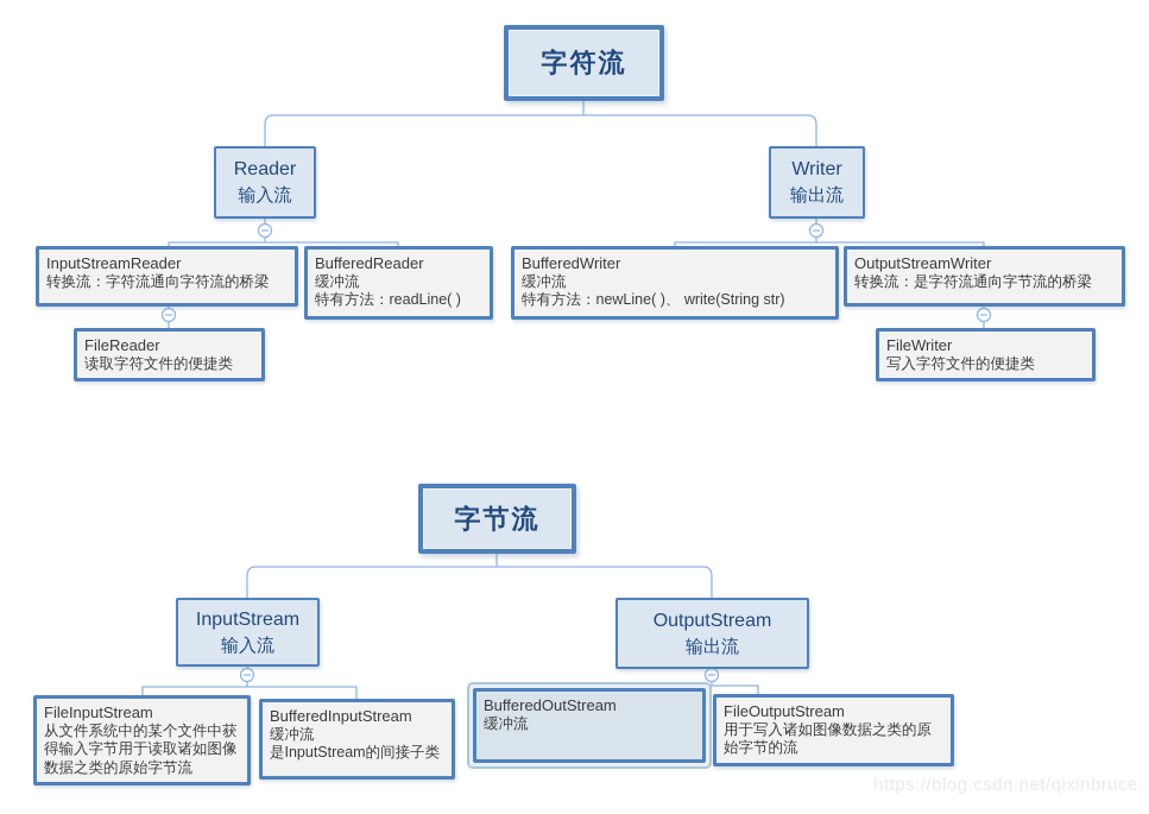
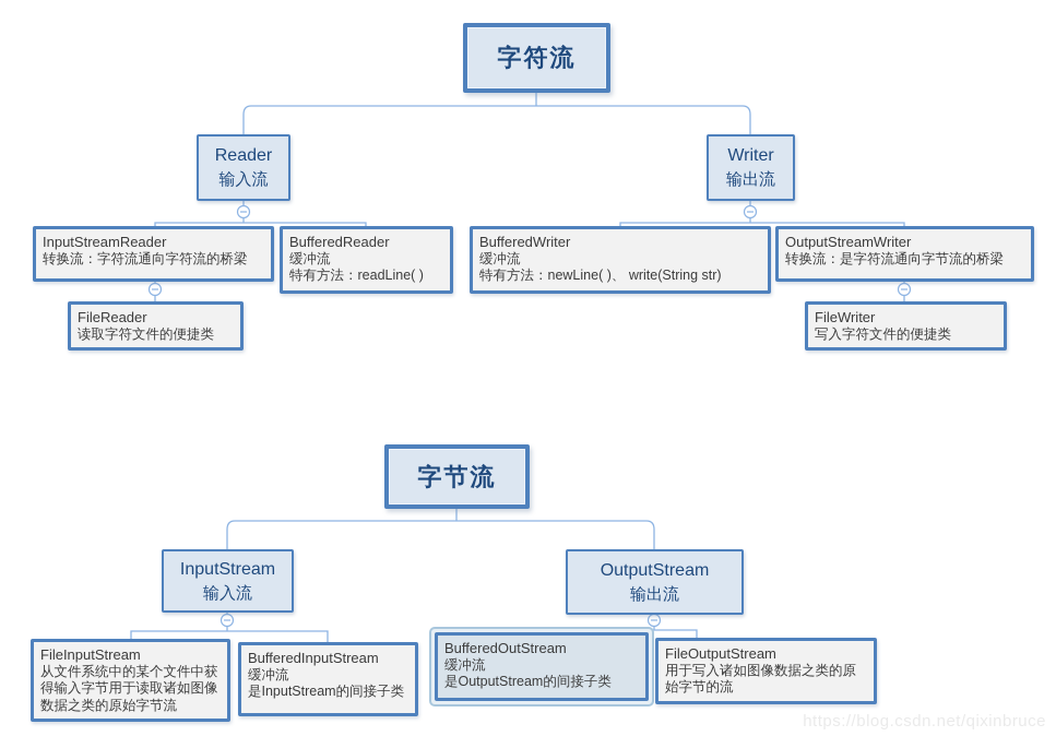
  字符流
  Reader
  输入流
  Writer
  输出流
  InputStreamReader
  转换流：字符流通向字符流的桥梁
  BufferedReader
  缓冲流
  特有方法：readLine( )
  BufferedWriter
  缓冲流
  特有方法：newLine( )、 write(String str)
  OutputStreamWriter
  转换流：是字符流通向字节流的桥梁
  FileReader
  读取字符文件的便捷类
  FileWriter
  写入字符文件的便捷类
  字节流
  InputStream
  输入流
  OutputStream
  输出流
  FileInputStream
  从文件系统中的某个文件中获得输入字节用于读取诸如图像数据之类的原始字节流
  BufferedInputStream
  缓冲流
  是InputStream的间接子类
  BufferedOutStream
  缓冲流
+ 是OutputStream的间接子类
  FileOutputStream
  用于写入诸如图像数据之类的原始字节的流
